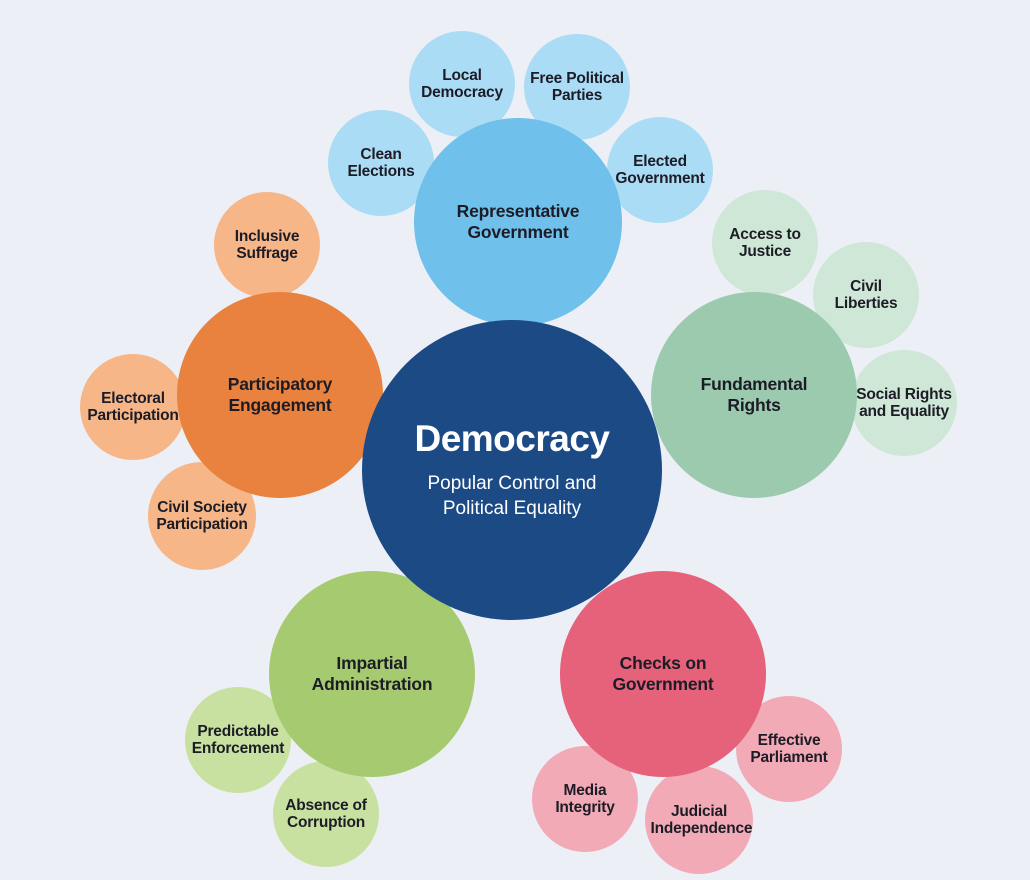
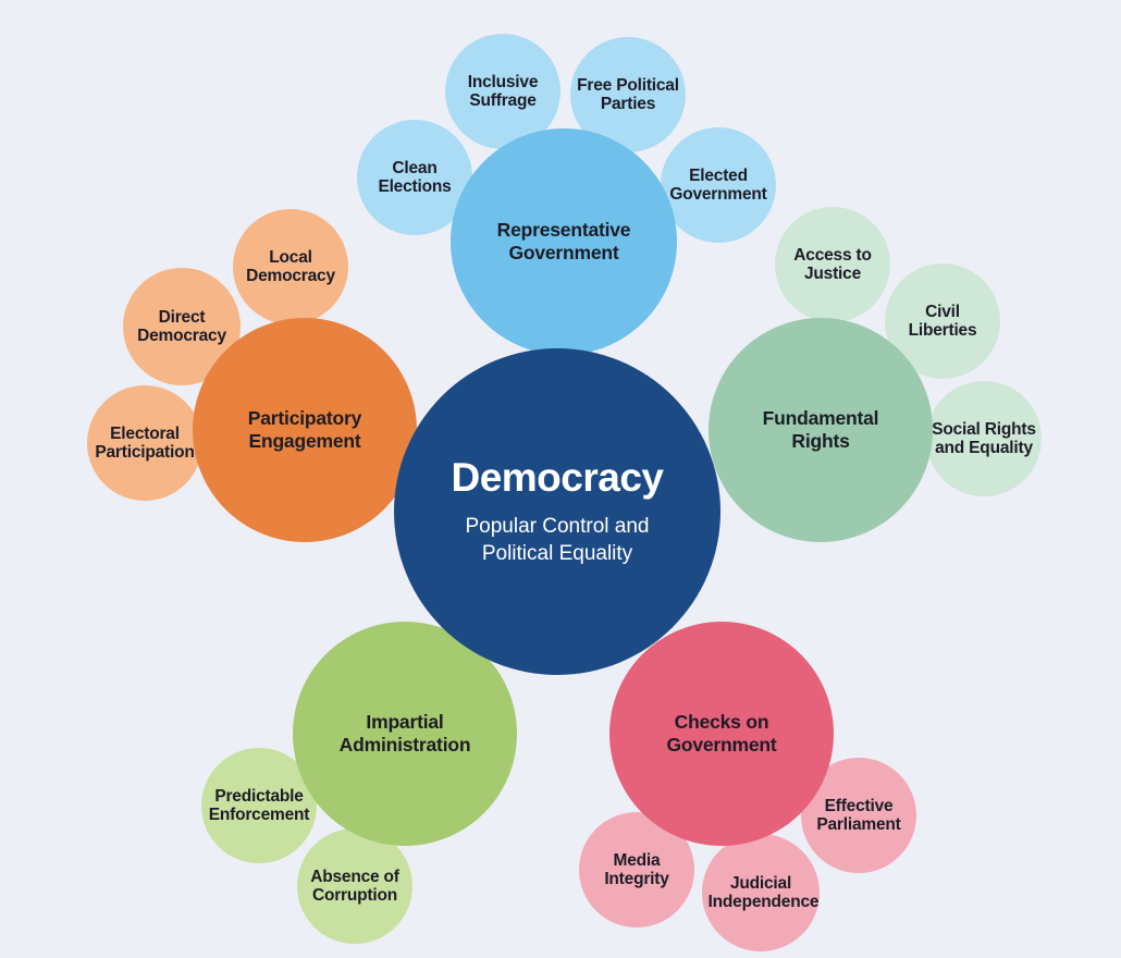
  Clean Elections
- Local Democracy
+ Inclusive Suffrage
  Free Political Parties
  Elected Government
  Representative Government
  Access to Justice
  Civil Liberties
  Social Rights and Equality
  Fundamental Rights
- Inclusive Suffrage
+ Local Democracy
+ Direct Democracy
  Electoral Participation
- Civil Society Participation
  Participatory Engagement
  Predictable Enforcement
  Absence of Corruption
  Impartial Administration
  Media Integrity
  Judicial Independence
  Effective Parliament
  Checks on Government
  Democracy
  Popular Control and Political Equality
